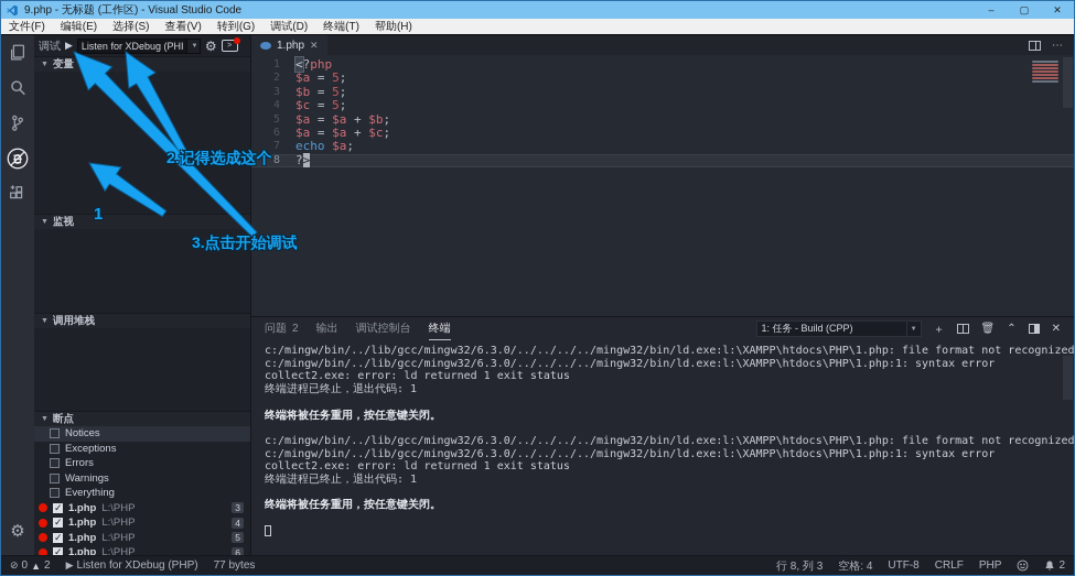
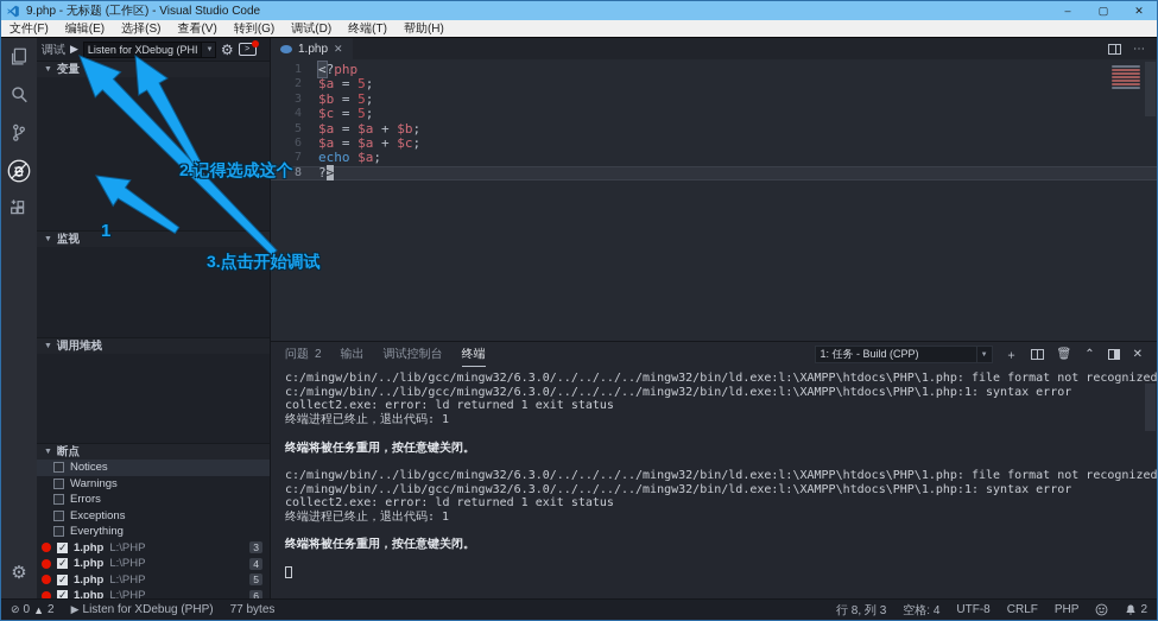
  9.php - 无标题 (工作区) - Visual Studio Code
  –
  ▢
  ✕
  文件(F)
  编辑(E)
  选择(S)
  查看(V)
  转到(G)
  调试(D)
  终端(T)
  帮助(H)
  ⚙
  调试
  ▶
  Listen for XDebug (PHI
  ⚙
  变量
  监视
  调用堆栈
  断点
  Notices
- Exceptions
+ Warnings
  Errors
- Warnings
+ Exceptions
  Everything
  1.php
  L:\PHP
  3
  1.php
  L:\PHP
  4
  1.php
  L:\PHP
  5
  1.php
  L:\PHP
  6
  1.php
  ✕
  ⋯
  1
  <?php
  2
  $a = 5;
  3
  $b = 5;
  4
  $c = 5;
  5
  $a = $a + $b;
  6
  $a = $a + $c;
  7
  echo $a;
  8
  ?>
  问题
  2
  输出
  调试控制台
  终端
  1: 任务 - Build (CPP)
  ＋
  🗑
  ⌃
  ✕
  c:/mingw/bin/../lib/gcc/mingw32/6.3.0/../../../../mingw32/bin/ld.exe:l:\XAMPP\htdocs\PHP\1.php: file format not recognized
  c:/mingw/bin/../lib/gcc/mingw32/6.3.0/../../../../mingw32/bin/ld.exe:l:\XAMPP\htdocs\PHP\1.php:1: syntax error
  collect2.exe: error: ld returned 1 exit status
  终端进程已终止，退出代码: 1
  终端将被任务重用，按任意键关闭。
  c:/mingw/bin/../lib/gcc/mingw32/6.3.0/../../../../mingw32/bin/ld.exe:l:\XAMPP\htdocs\PHP\1.php: file format not recognized
  c:/mingw/bin/../lib/gcc/mingw32/6.3.0/../../../../mingw32/bin/ld.exe:l:\XAMPP\htdocs\PHP\1.php:1: syntax error
  collect2.exe: error: ld returned 1 exit status
  终端进程已终止，退出代码: 1
  终端将被任务重用，按任意键关闭。
  ⊘
  0
  ▲
  2
  ▶
  Listen for XDebug (PHP)
  77 bytes
  行 8, 列 3
  空格: 4
  UTF-8
  CRLF
  PHP
  2
  1
  2.记得选成这个
  3.点击开始调试
